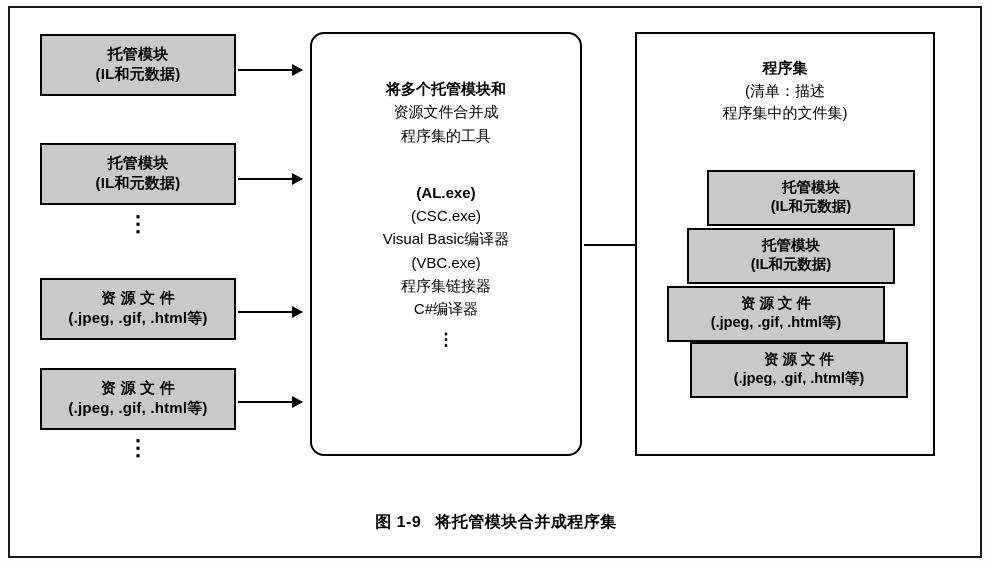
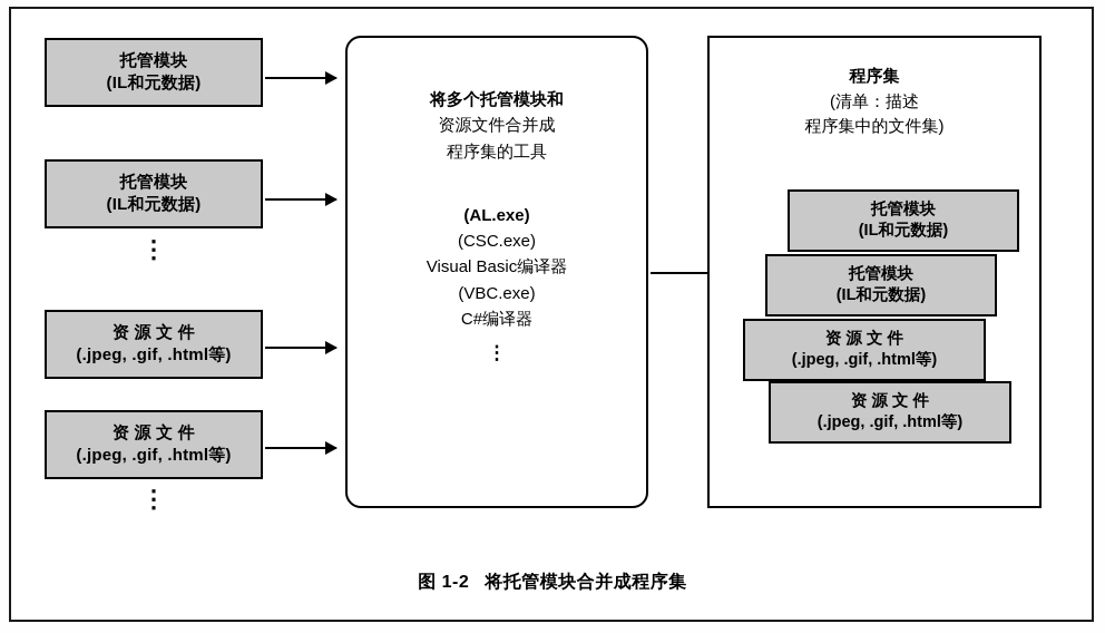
  托管模块
  (IL和元数据)
  托管模块
  (IL和元数据)
  ⋮
  资 源 文 件
  (.jpeg, .gif, .html等)
  资 源 文 件
  (.jpeg, .gif, .html等)
  ⋮
  将多个托管模块和
  资源文件合并成
  程序集的工具
  (AL.exe)
  (CSC.exe)
  Visual Basic编译器
  (VBC.exe)
- 程序集链接器
  C#编译器
  ⋮
  程序集
  (清单：描述
  程序集中的文件集)
  托管模块
  (IL和元数据)
  托管模块
  (IL和元数据)
  资 源 文 件
  (.jpeg, .gif, .html等)
  资 源 文 件
  (.jpeg, .gif, .html等)
- 图 1-9 将托管模块合并成程序集
+ 图 1-2 将托管模块合并成程序集
